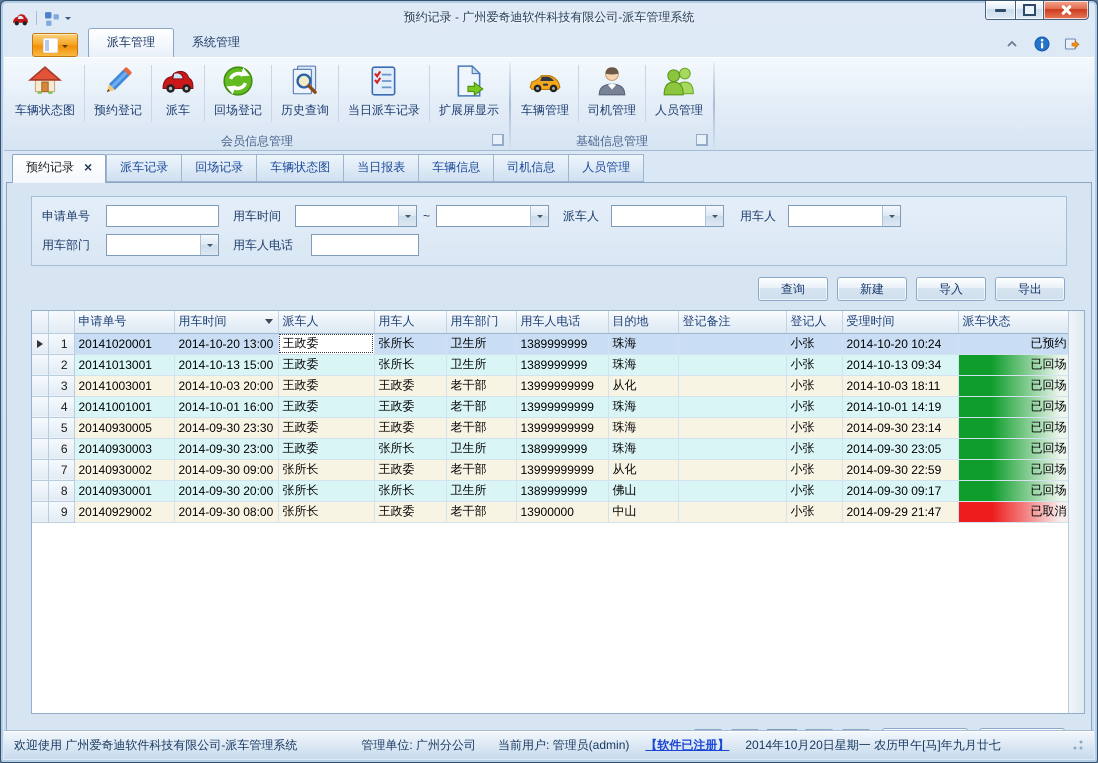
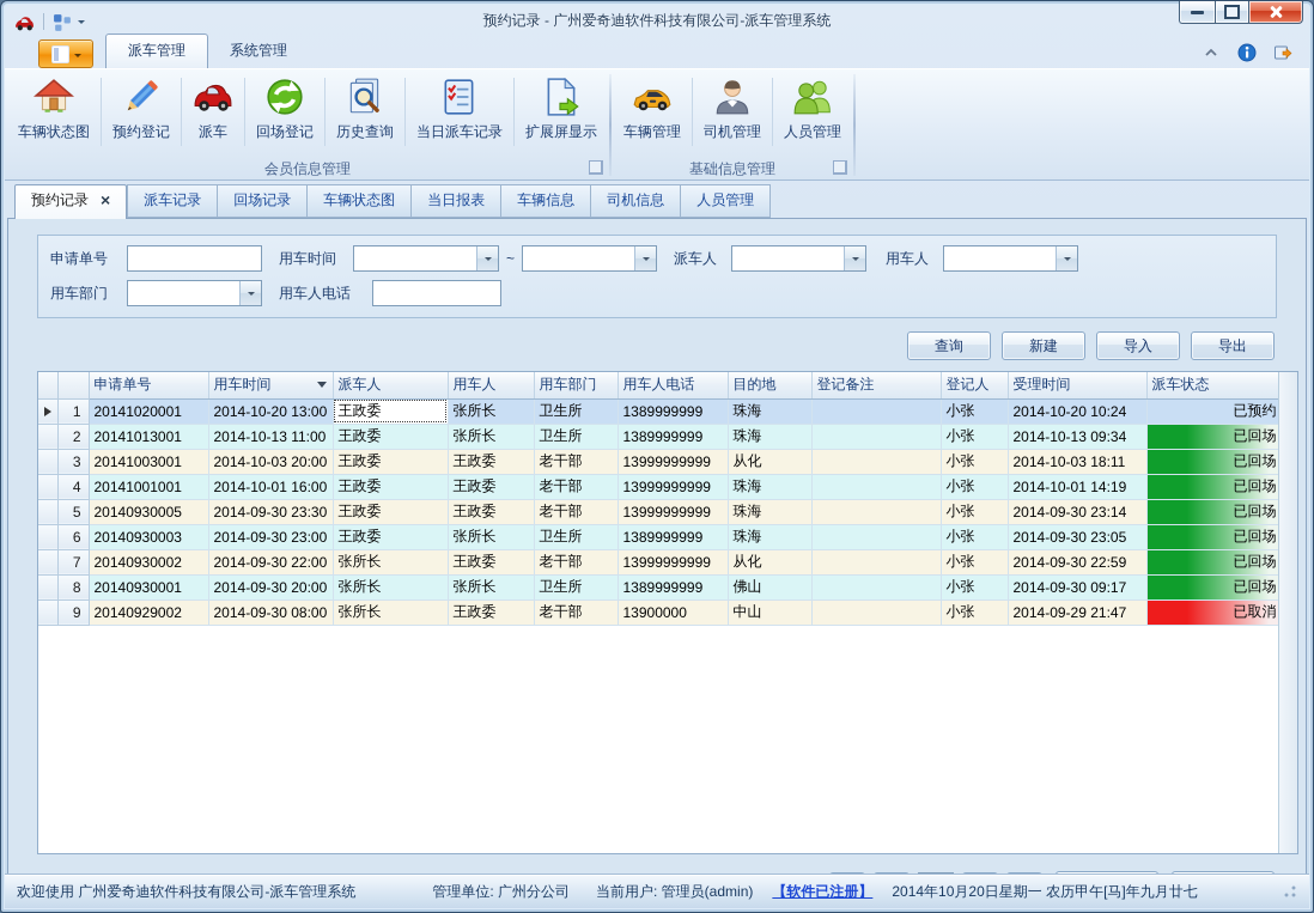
  预约记录 - 广州爱奇迪软件科技有限公司-派车管理系统
  派车管理
  系统管理
  车辆状态图
  预约登记
  派车
  回场登记
  历史查询
  当日派车记录
  扩展屏显示
  会员信息管理
  车辆管理
  司机管理
  人员管理
  基础信息管理
  预约记录
  派车记录
  回场记录
  车辆状态图
  当日报表
  车辆信息
  司机信息
  人员管理
  申请单号
  用车时间
  ~
  派车人
  用车人
  用车部门
  用车人电话
  查询
  新建
  导入
  导出
  		申请单号	用车时间	派车人	用车人	用车部门	用车人电话	目的地	登记备注	登记人	受理时间	派车状态
  	1	20141020001	2014-10-20 13:00	王政委	张所长	卫生所	1389999999	珠海		小张	2014-10-20 10:24	已预约
- 	2	20141013001	2014-10-13 15:00	王政委	张所长	卫生所	1389999999	珠海		小张	2014-10-13 09:34	已回场
+ 	2	20141013001	2014-10-13 11:00	王政委	张所长	卫生所	1389999999	珠海		小张	2014-10-13 09:34	已回场
  	3	20141003001	2014-10-03 20:00	王政委	王政委	老干部	13999999999	从化		小张	2014-10-03 18:11	已回场
  	4	20141001001	2014-10-01 16:00	王政委	王政委	老干部	13999999999	珠海		小张	2014-10-01 14:19	已回场
  	5	20140930005	2014-09-30 23:30	王政委	王政委	老干部	13999999999	珠海		小张	2014-09-30 23:14	已回场
  	6	20140930003	2014-09-30 23:00	王政委	张所长	卫生所	1389999999	珠海		小张	2014-09-30 23:05	已回场
- 	7	20140930002	2014-09-30 09:00	张所长	王政委	老干部	13999999999	从化		小张	2014-09-30 22:59	已回场
+ 	7	20140930002	2014-09-30 22:00	张所长	王政委	老干部	13999999999	从化		小张	2014-09-30 22:59	已回场
  	8	20140930001	2014-09-30 20:00	张所长	张所长	卫生所	1389999999	佛山		小张	2014-09-30 09:17	已回场
  	9	20140929002	2014-09-30 08:00	张所长	王政委	老干部	13900000	中山		小张	2014-09-29 21:47	已取消
  欢迎使用 广州爱奇迪软件科技有限公司-派车管理系统
  管理单位: 广州分公司
  当前用户: 管理员(admin)
  【软件已注册】
  2014年10月20日星期一 农历甲午[马]年九月廿七
